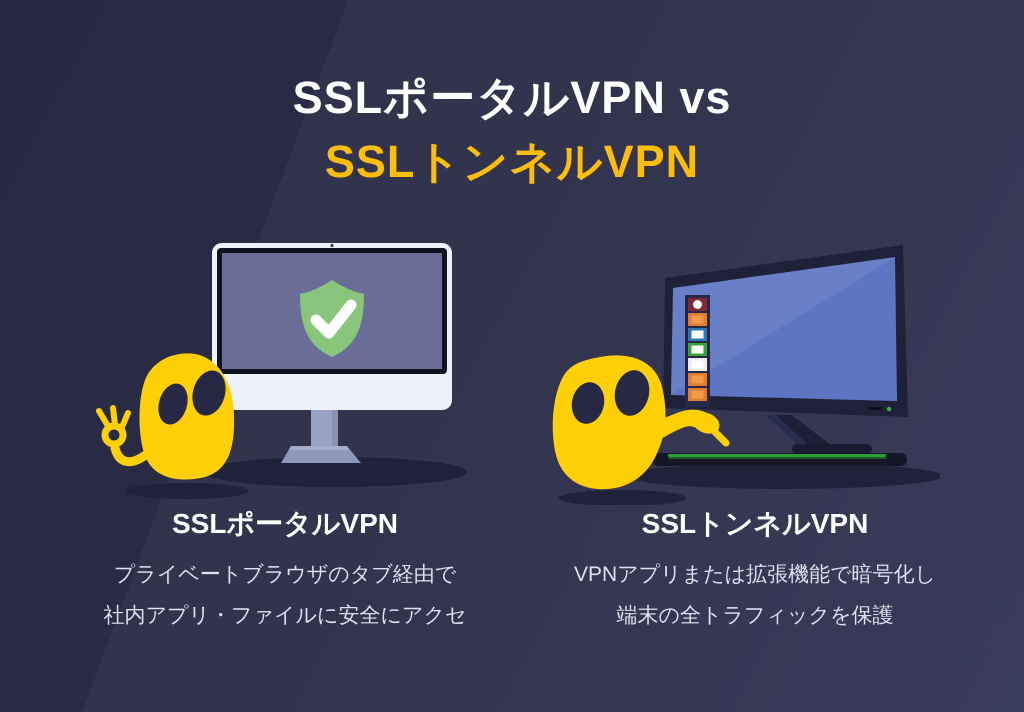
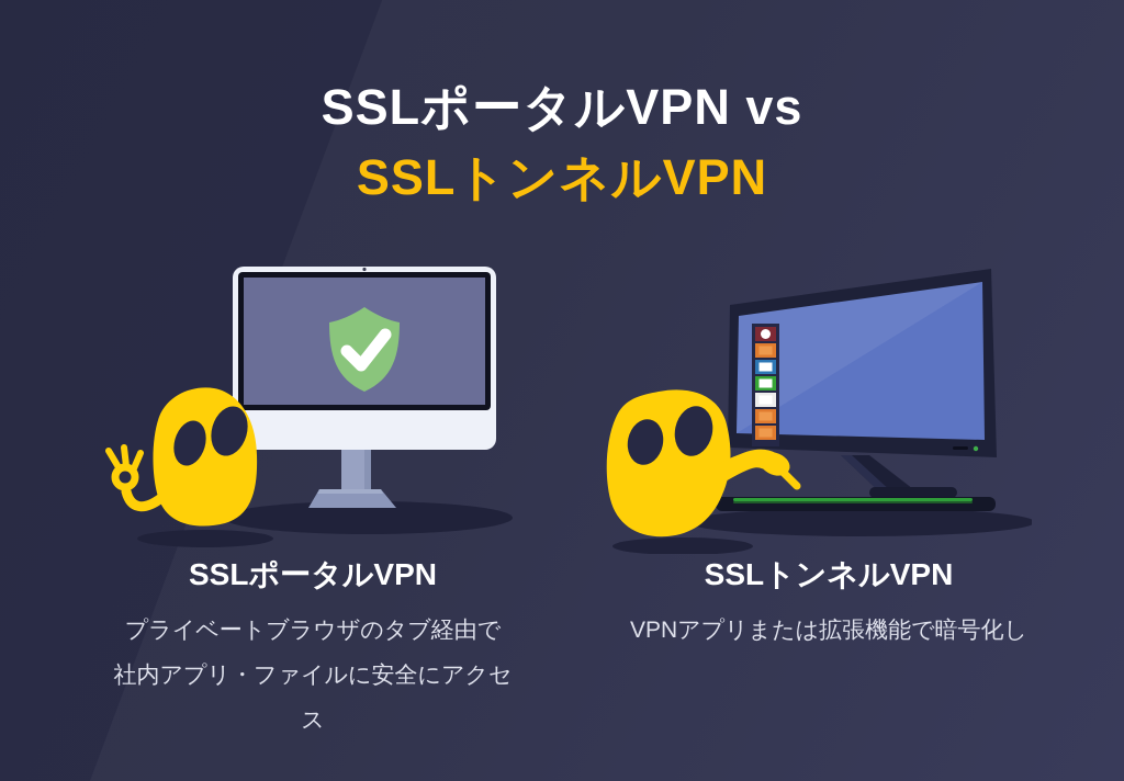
  SSLポータルVPN vs
  SSLトンネルVPN
  SSLポータルVPN
  プライベートブラウザのタブ経由で
  社内アプリ・ファイルに安全にアクセ
+ ス
  SSLトンネルVPN
  VPNアプリまたは拡張機能で暗号化し
- 端末の全トラフィックを保護
